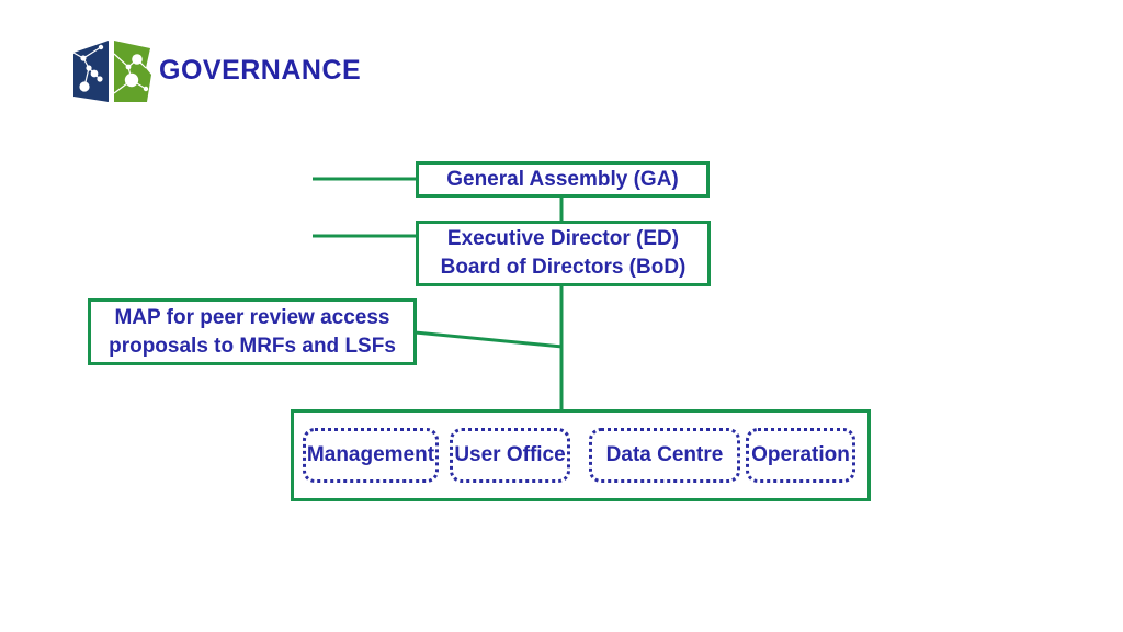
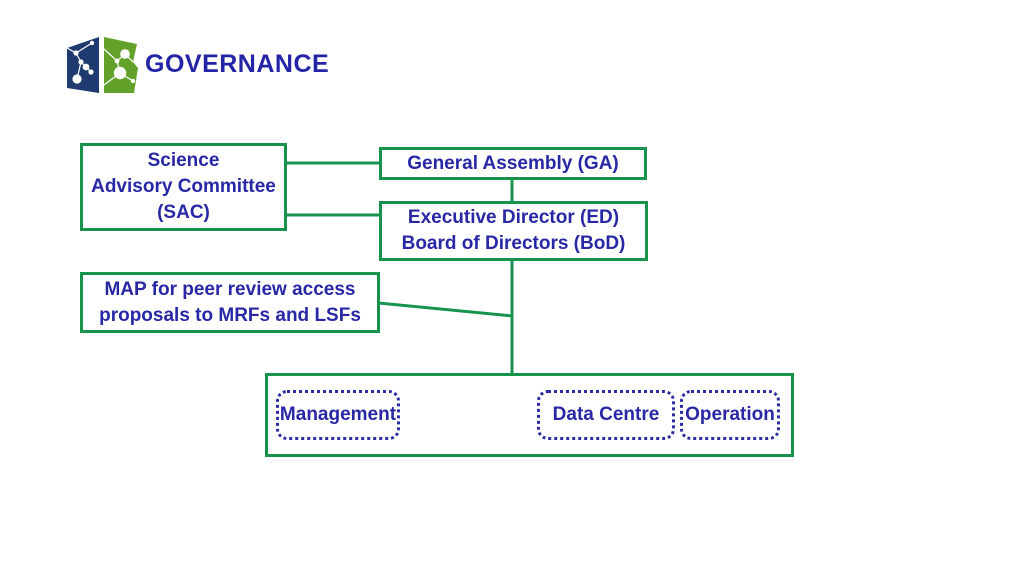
  GOVERNANCE
+ Science
+ Advisory Committee
+ (SAC)
  General Assembly (GA)
  Executive Director (ED)
  Board of Directors (BoD)
  MAP for peer review access
  proposals to MRFs and LSFs
  Management
- User Office
  Data Centre
  Operation
